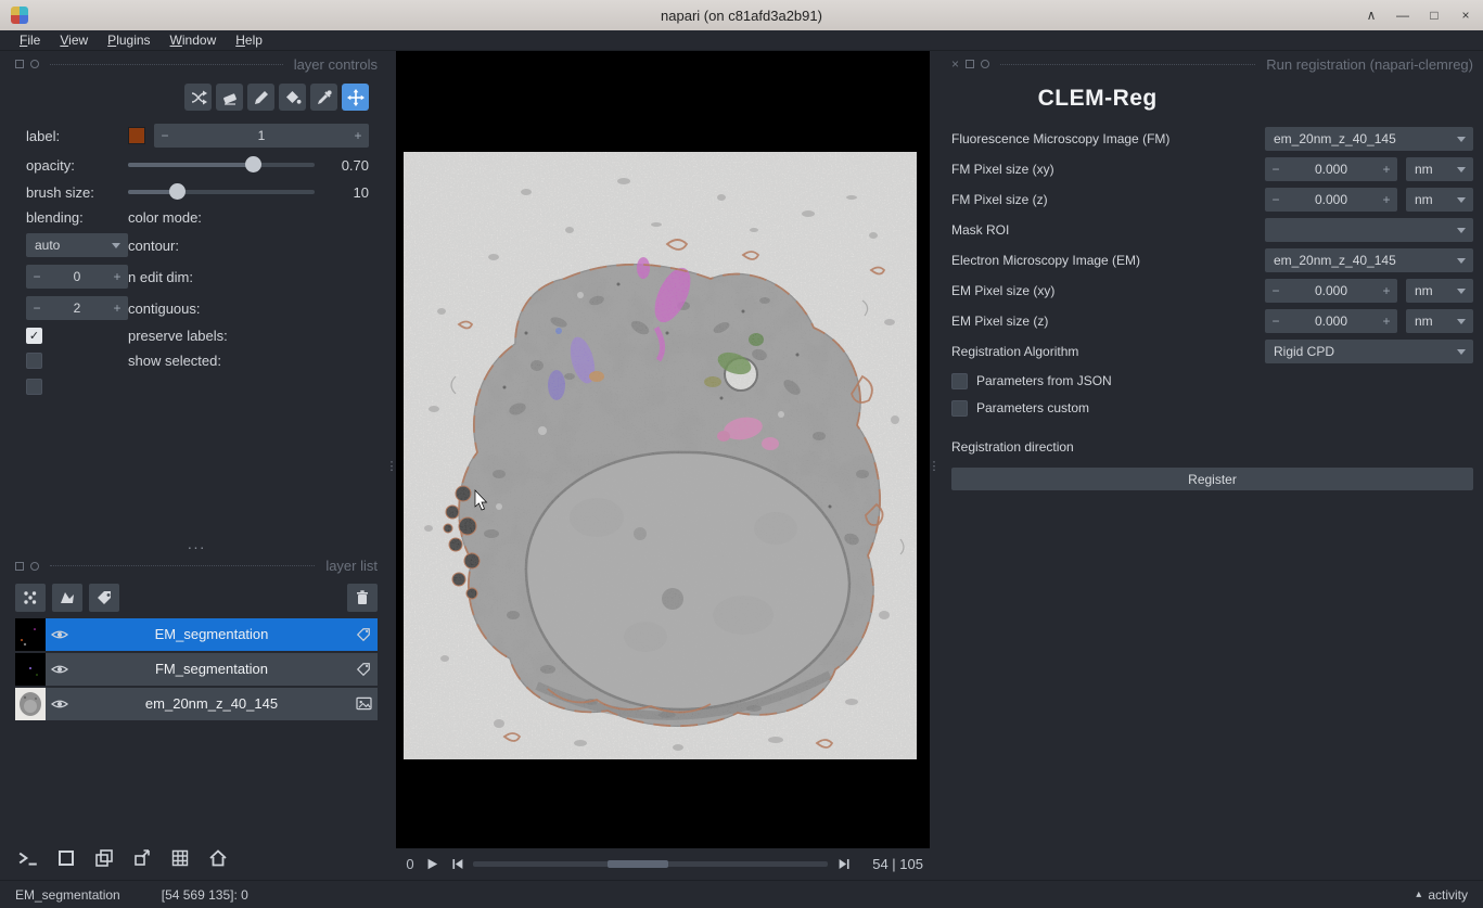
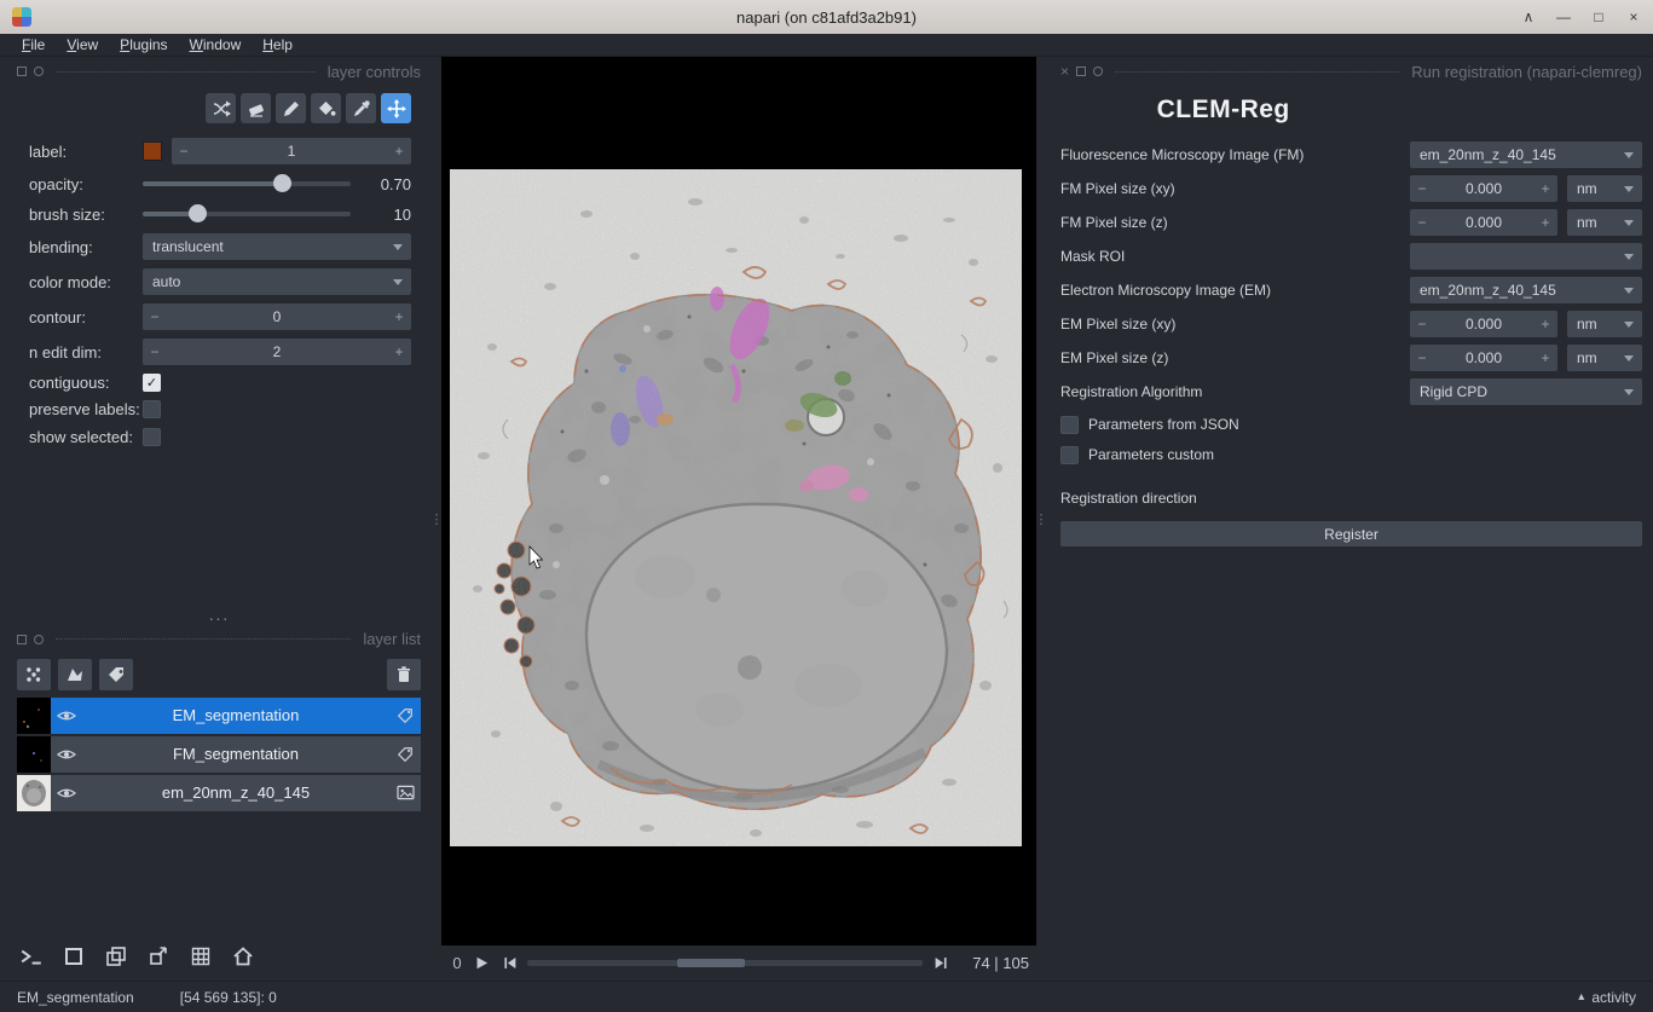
  napari (on c81afd3a2b91)
  ∧
  —
  □
  ×
  File
  View
  Plugins
  Window
  Help
  layer controls
  label:
  −
  1
  +
  opacity:
  0.70
  brush size:
  10
  blending:
+ translucent
  color mode:
  auto
  contour:
  −
  0
  +
  n edit dim:
  −
  2
  +
  contiguous:
  ✓
  preserve labels:
  show selected:
  ···
  layer list
  EM_segmentation
  FM_segmentation
  em_20nm_z_40_145
  ⋮
  0
- 54 | 105
+ 74 | 105
  ⋮
  ×
  Run registration (napari-clemreg)
  CLEM-Reg
  Fluorescence Microscopy Image (FM)
  em_20nm_z_40_145
  FM Pixel size (xy)
  −
  0.000
  +
  nm
  FM Pixel size (z)
  −
  0.000
  +
  nm
  Mask ROI
  Electron Microscopy Image (EM)
  em_20nm_z_40_145
  EM Pixel size (xy)
  −
  0.000
  +
  nm
  EM Pixel size (z)
  −
  0.000
  +
  nm
  Registration Algorithm
  Rigid CPD
  Parameters from JSON
  Parameters custom
  Registration direction
  Register
  EM_segmentation
  [54 569 135]: 0
  ▴
  activity
